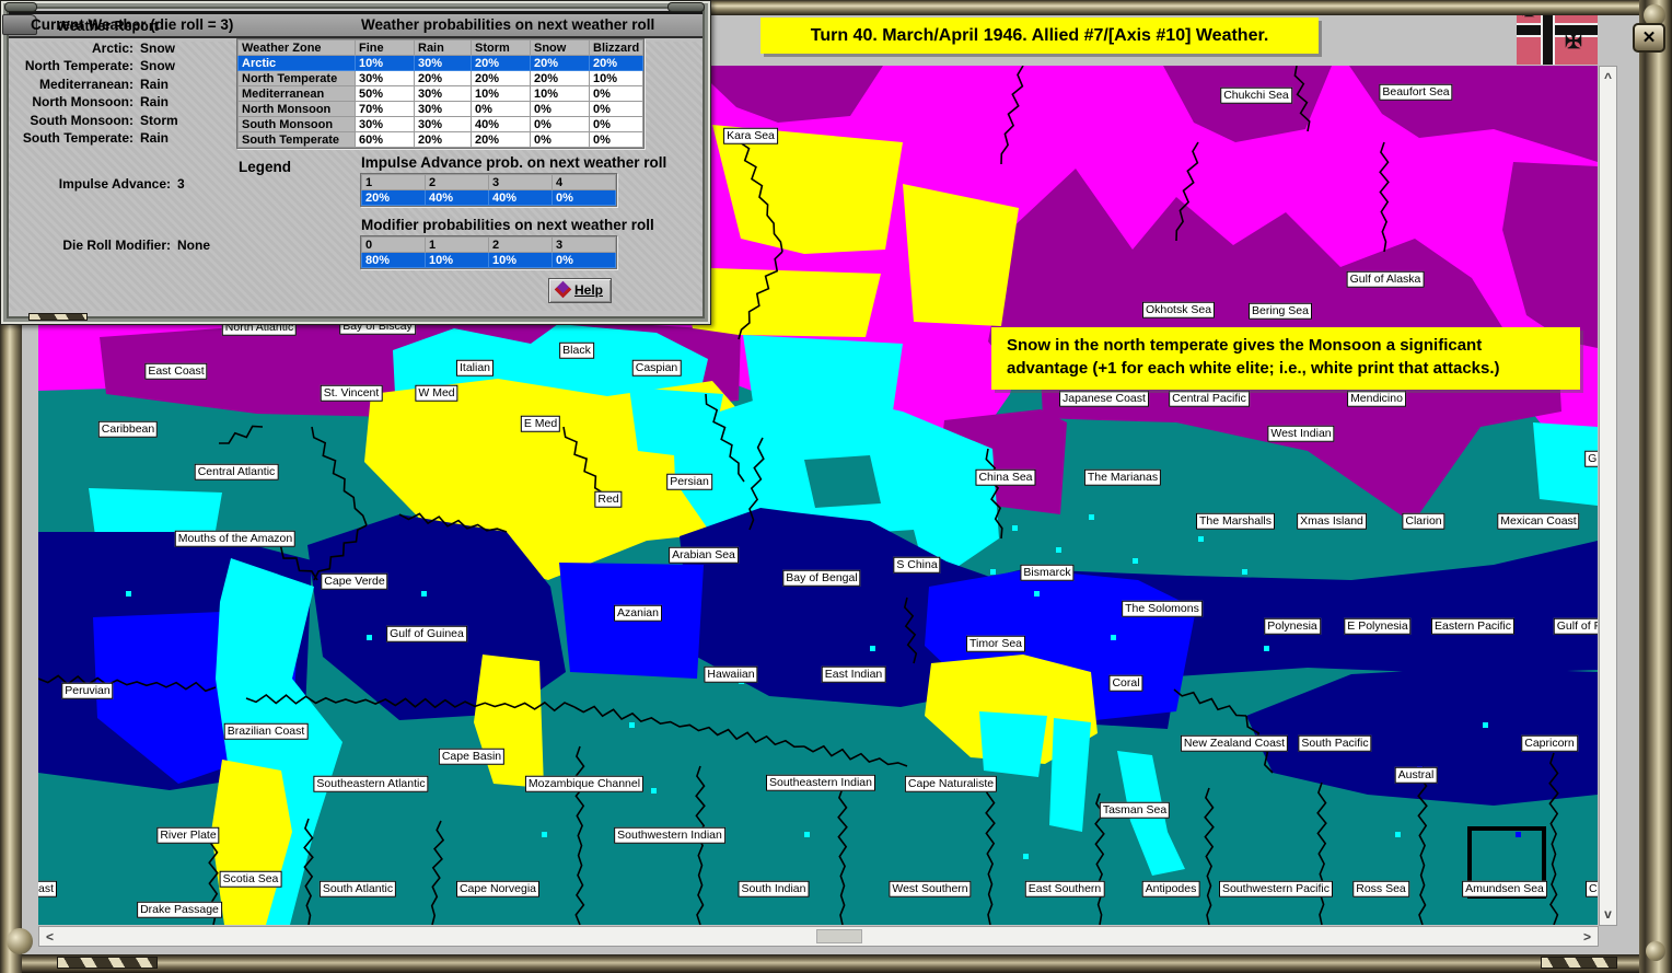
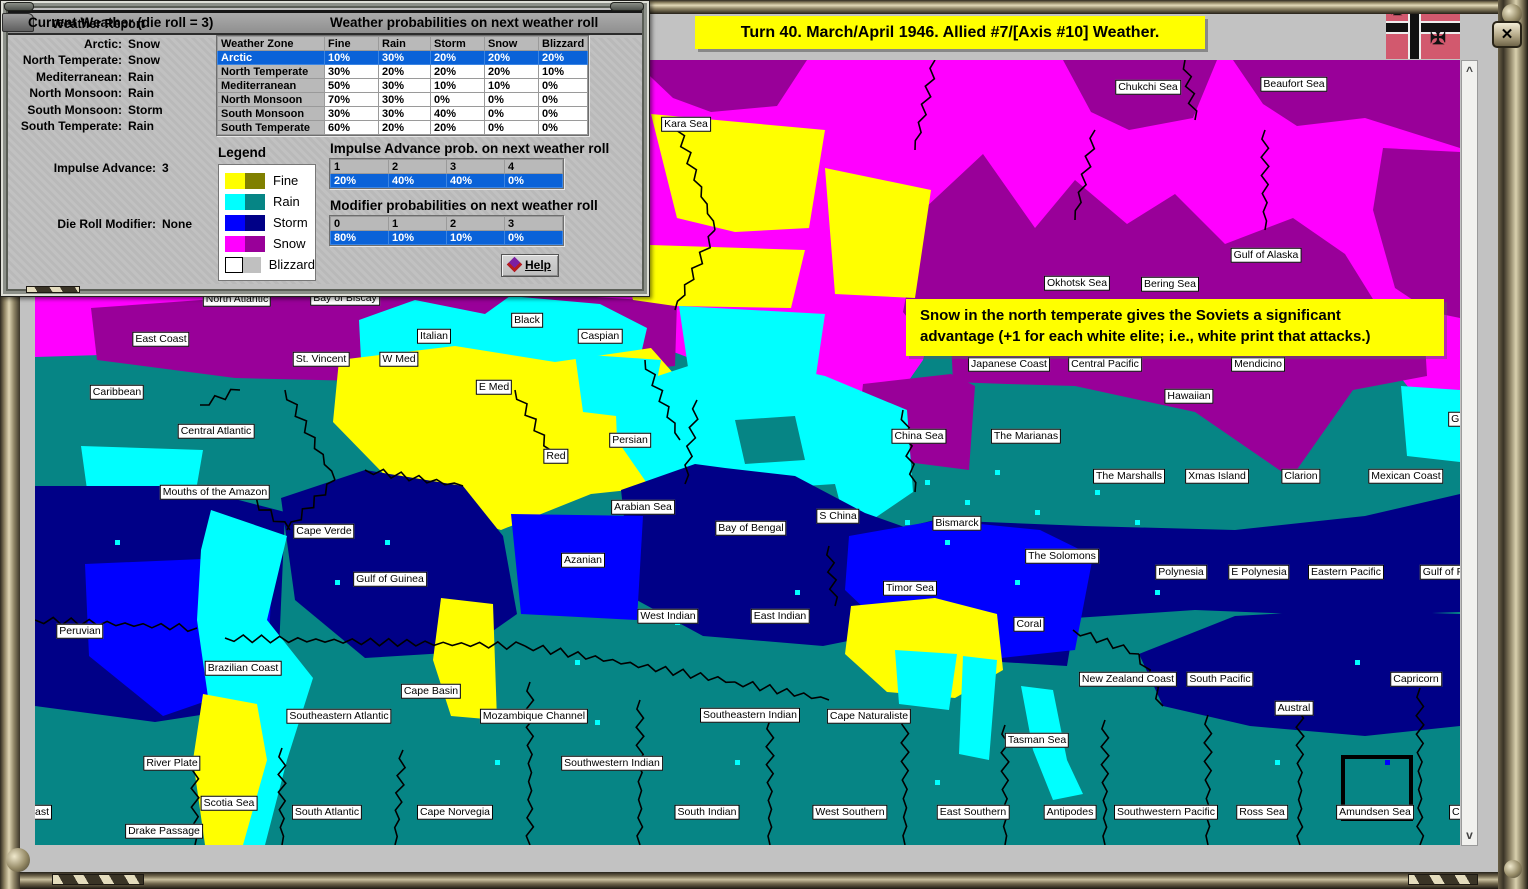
  Kara Sea
  Chukchi Sea
  Beaufort Sea
  Okhotsk Sea
  Bering Sea
  Gulf of Alaska
  North Atlantic
  Bay of Biscay
  East Coast
  Black
  Italian
  Caspian
  St. Vincent
  W Med
  E Med
  Caribbean
  Central Atlantic
  Persian
  Red
  Mouths of the Amazon
  Arabian Sea
  Cape Verde
  Azanian
  Gulf of Guinea
  Bay of Bengal
  S China
  China Sea
  The Marianas
  Japanese Coast
  Central Pacific
  Mendicino
- West Indian
+ Hawaiian
  The Marshalls
  Xmas Island
  Clarion
  Mexican Coast
  Bismarck
  The Solomons
  Polynesia
  E Polynesia
  Eastern Pacific
  Timor Sea
- Hawaiian
+ West Indian
  East Indian
  Coral
  Peruvian
  Brazilian Coast
  Cape Basin
  New Zealand Coast
  South Pacific
  Capricorn
  Austral
  Southeastern Atlantic
  Mozambique Channel
  Southeastern Indian
  Cape Naturaliste
  Tasman Sea
  River Plate
  Southwestern Indian
  Scotia Sea
  South Atlantic
  Cape Norvegia
  South Indian
  West Southern
  East Southern
  Antipodes
  Southwestern Pacific
  Ross Sea
  Amundsen Sea
  Drake Passage
  ^
  v
- <
- >
  Turn 40. March/April 1946. Allied #7/[Axis #10] Weather.
- Snow in the north temperate gives the Monsoon a significant
+ Snow in the north temperate gives the Soviets a significant
  advantage (+1 for each white elite; i.e., white print that attacks.)
  ✠
  ✕
  Weather Report
  Current Weather (die roll = 3)
  Arctic: Snow
  North Temperate: Snow
  Mediterranean: Rain
  North Monsoon: Rain
  South Monsoon: Storm
  South Temperate: Rain
  Impulse Advance: 3
  Die Roll Modifier: None
  Weather probabilities on next weather roll
  Weather Zone	Fine	Rain	Storm	Snow	Blizzard
  Arctic	10%	30%	20%	20%	20%
  North Temperate	30%	20%	20%	20%	10%
  Mediterranean	50%	30%	10%	10%	0%
  North Monsoon	70%	30%	0%	0%	0%
  South Monsoon	30%	30%	40%	0%	0%
  South Temperate	60%	20%	20%	0%	0%
  Legend
+ Fine
+ Rain
+ Storm
+ Snow
+ Blizzard
  Impulse Advance prob. on next weather roll
  1	2	3	4
  20%	40%	40%	0%
  Modifier probabilities on next weather roll
  0	1	2	3
  80%	10%	10%	0%
  Help
